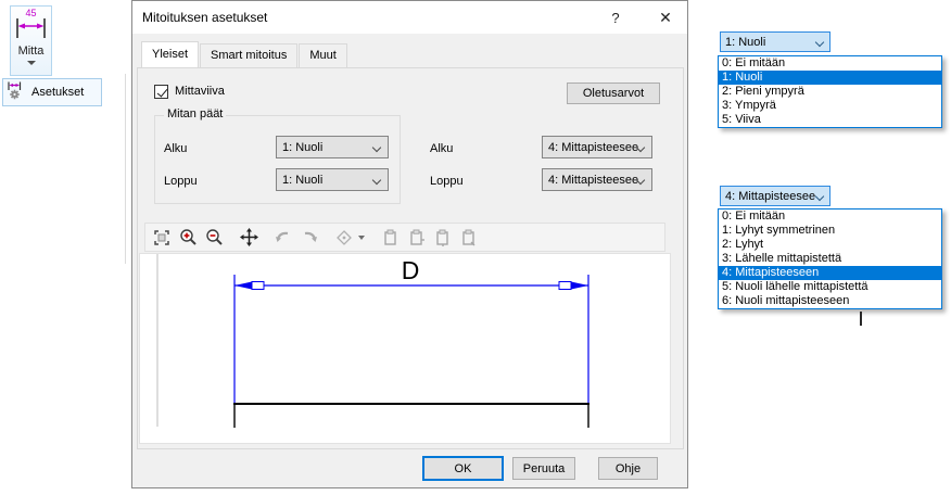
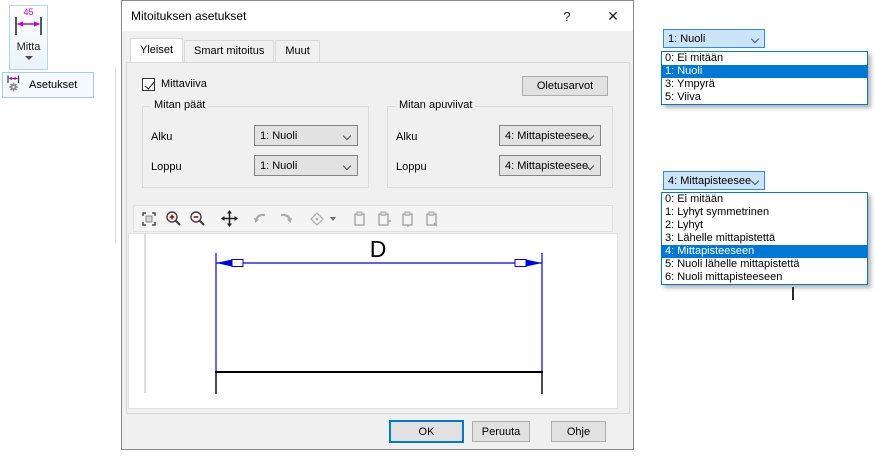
  45
  Mitta
  Asetukset
  Mitoituksen asetukset
  ?
  ✕
  Yleiset
  Smart mitoitus
  Muut
  Mittaviiva
  Oletusarvot
  Mitan päät
+ Mitan apuviivat
  Alku
  1: Nuoli
  Loppu
  1: Nuoli
  Alku
  4: Mittapisteesee
  Loppu
  4: Mittapisteesee
  D
  OK
  Peruuta
  Ohje
  1: Nuoli
  0: Ei mitään
  1: Nuoli
- 2: Pieni ympyrä
  3: Ympyrä
  5: Viiva
  4: Mittapisteesee
  0: Ei mitään
  1: Lyhyt symmetrinen
  2: Lyhyt
  3: Lähelle mittapistettä
  4: Mittapisteeseen
  5: Nuoli lähelle mittapistettä
  6: Nuoli mittapisteeseen
